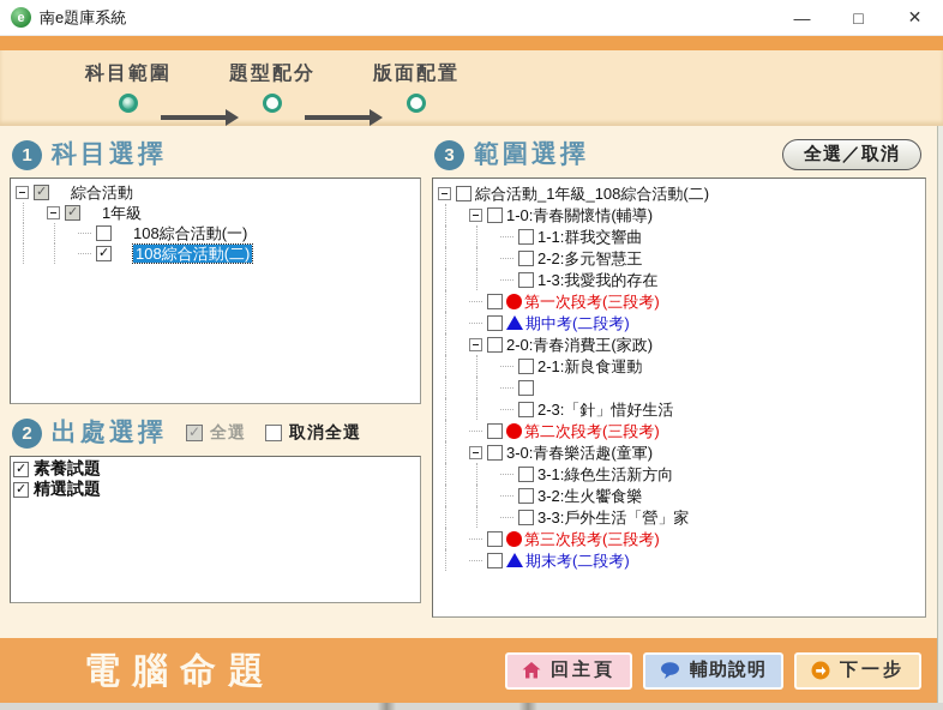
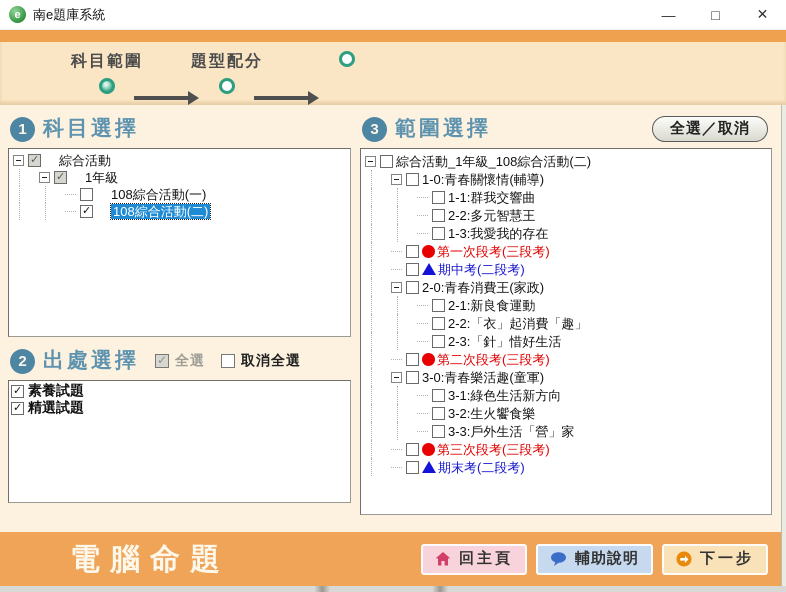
  e
  南e題庫系統
  —
  □
  ✕
  科目範圍
  題型配分
- 版面配置
  1
  科目選擇
  綜合活動
  1年級
  108綜合活動(一)
  108綜合活動(二)
  2
  出處選擇
  全選
  取消全選
  素養試題
  精選試題
  3
  範圍選擇
  全選／取消
  綜合活動_1年級_108綜合活動(二)
  1-0:青春關懷情(輔導)
  1-1:群我交響曲
  2-2:多元智慧王
  1-3:我愛我的存在
  第一次段考(三段考)
  期中考(二段考)
  2-0:青春消費王(家政)
  2-1:新良食運動
+ 2-2:「衣」起消費「趣」
  2-3:「針」惜好生活
  第二次段考(三段考)
  3-0:青春樂活趣(童軍)
  3-1:綠色生活新方向
  3-2:生火饗食樂
  3-3:戶外生活「營」家
  第三次段考(三段考)
  期末考(二段考)
  電腦命題
  回主頁
  輔助說明
  下一步
